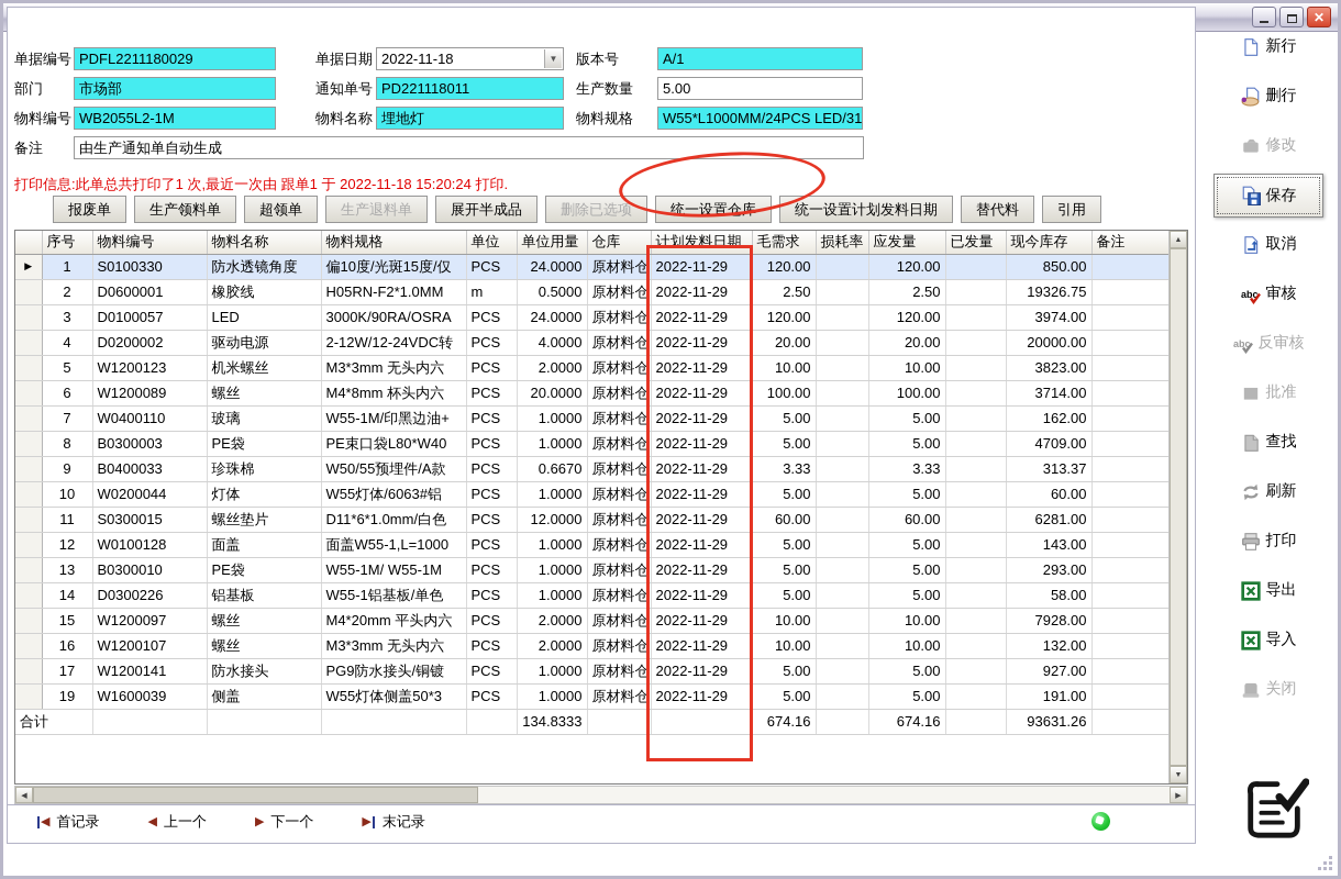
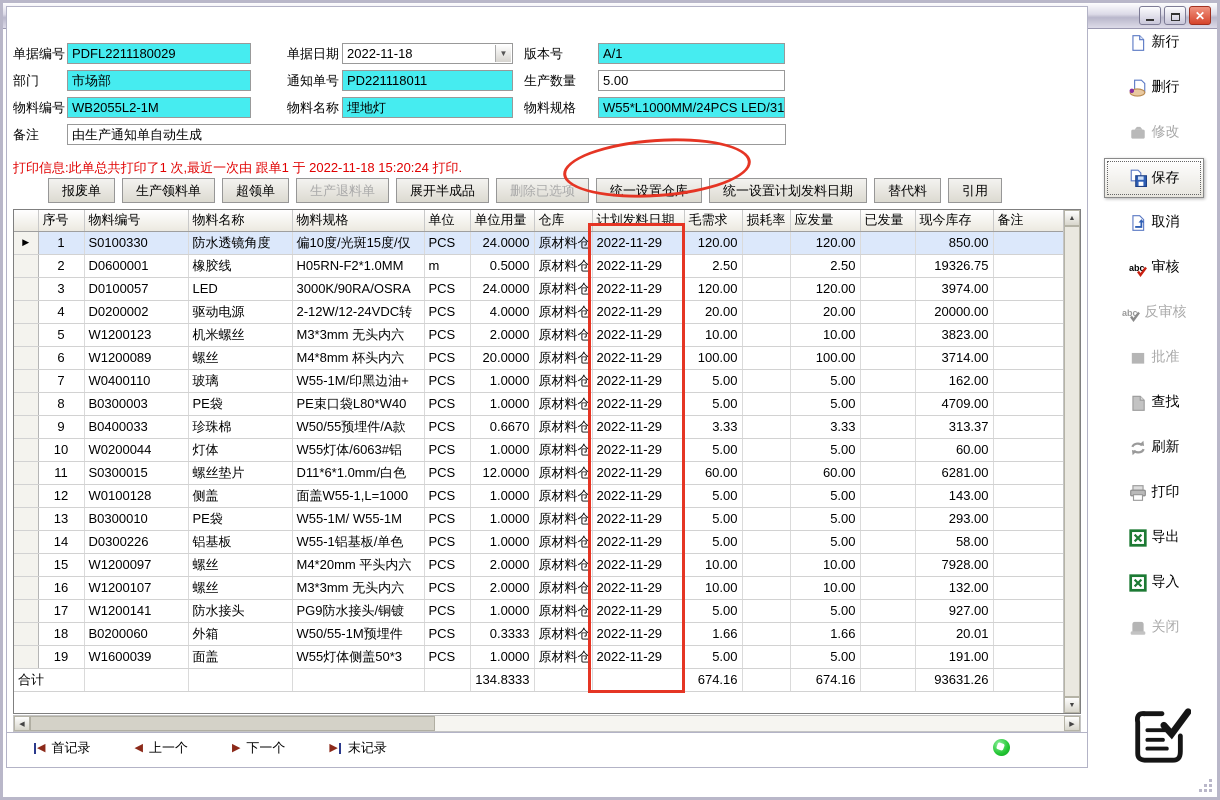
  ✕
  单据编号
  PDFL2211180029
  单据日期
  2022-11-18
  ▼
  版本号
  A/1
  部门
  市场部
  通知单号
  PD221118011
  生产数量
  5.00
  物料编号
  WB2055L2-1M
  物料名称
  埋地灯
  物料规格
  W55*L1000MM/24PCS LED/31
  备注
  由生产通知单自动生成
  打印信息:此单总共打印了1 次,最近一次由 跟单1 于 2022-11-18 15:20:24 打印.
  报废单
  生产领料单
  超领单
  生产退料单
  展开半成品
  删除已选项
  统一设置仓库
  统一设置计划发料日期
  替代料
  引用
  	序号	物料编号	物料名称	物料规格	单位	单位用量	仓库	计划发料日期	毛需求	损耗率	应发量	已发量	现今库存	备注
  ▶	1	S0100330	防水透镜角度	偏10度/光斑15度/仅	PCS	24.0000	原材料仓	2022-11-29	120.00		120.00		850.00
  	2	D0600001	橡胶线	H05RN-F2*1.0MM	m	0.5000	原材料仓	2022-11-29	2.50		2.50		19326.75
  	3	D0100057	LED	3000K/90RA/OSRA	PCS	24.0000	原材料仓	2022-11-29	120.00		120.00		3974.00
  	4	D0200002	驱动电源	2-12W/12-24VDC转	PCS	4.0000	原材料仓	2022-11-29	20.00		20.00		20000.00
  	5	W1200123	机米螺丝	M3*3mm 无头内六	PCS	2.0000	原材料仓	2022-11-29	10.00		10.00		3823.00
  	6	W1200089	螺丝	M4*8mm 杯头内六	PCS	20.0000	原材料仓	2022-11-29	100.00		100.00		3714.00
  	7	W0400110	玻璃	W55-1M/印黑边油+	PCS	1.0000	原材料仓	2022-11-29	5.00		5.00		162.00
  	8	B0300003	PE袋	PE束口袋L80*W40	PCS	1.0000	原材料仓	2022-11-29	5.00		5.00		4709.00
  	9	B0400033	珍珠棉	W50/55预埋件/A款	PCS	0.6670	原材料仓	2022-11-29	3.33		3.33		313.37
  	10	W0200044	灯体	W55灯体/6063#铝	PCS	1.0000	原材料仓	2022-11-29	5.00		5.00		60.00
  	11	S0300015	螺丝垫片	D11*6*1.0mm/白色	PCS	12.0000	原材料仓	2022-11-29	60.00		60.00		6281.00
- 	12	W0100128	面盖	面盖W55-1,L=1000	PCS	1.0000	原材料仓	2022-11-29	5.00		5.00		143.00
+ 	12	W0100128	侧盖	面盖W55-1,L=1000	PCS	1.0000	原材料仓	2022-11-29	5.00		5.00		143.00
  	13	B0300010	PE袋	W55-1M/ W55-1M	PCS	1.0000	原材料仓	2022-11-29	5.00		5.00		293.00
  	14	D0300226	铝基板	W55-1铝基板/单色	PCS	1.0000	原材料仓	2022-11-29	5.00		5.00		58.00
  	15	W1200097	螺丝	M4*20mm 平头内六	PCS	2.0000	原材料仓	2022-11-29	10.00		10.00		7928.00
  	16	W1200107	螺丝	M3*3mm 无头内六	PCS	2.0000	原材料仓	2022-11-29	10.00		10.00		132.00
  	17	W1200141	防水接头	PG9防水接头/铜镀	PCS	1.0000	原材料仓	2022-11-29	5.00		5.00		927.00
+ 	18	B0200060	外箱	W50/55-1M预埋件	PCS	0.3333	原材料仓	2022-11-29	1.66		1.66		20.01
- 	19	W1600039	侧盖	W55灯体侧盖50*3	PCS	1.0000	原材料仓	2022-11-29	5.00		5.00		191.00
+ 	19	W1600039	面盖	W55灯体侧盖50*3	PCS	1.0000	原材料仓	2022-11-29	5.00		5.00		191.00
  合计					134.8333			674.16		674.16		93631.26
  ◀
  首记录
  ◀
  上一个
  ▶
  下一个
  ▶
  末记录
  新行
  删行
  修改
  保存
  取消
  abc
  审核
  abc
  反审核
  批准
  查找
  刷新
  打印
  导出
  导入
  关闭
